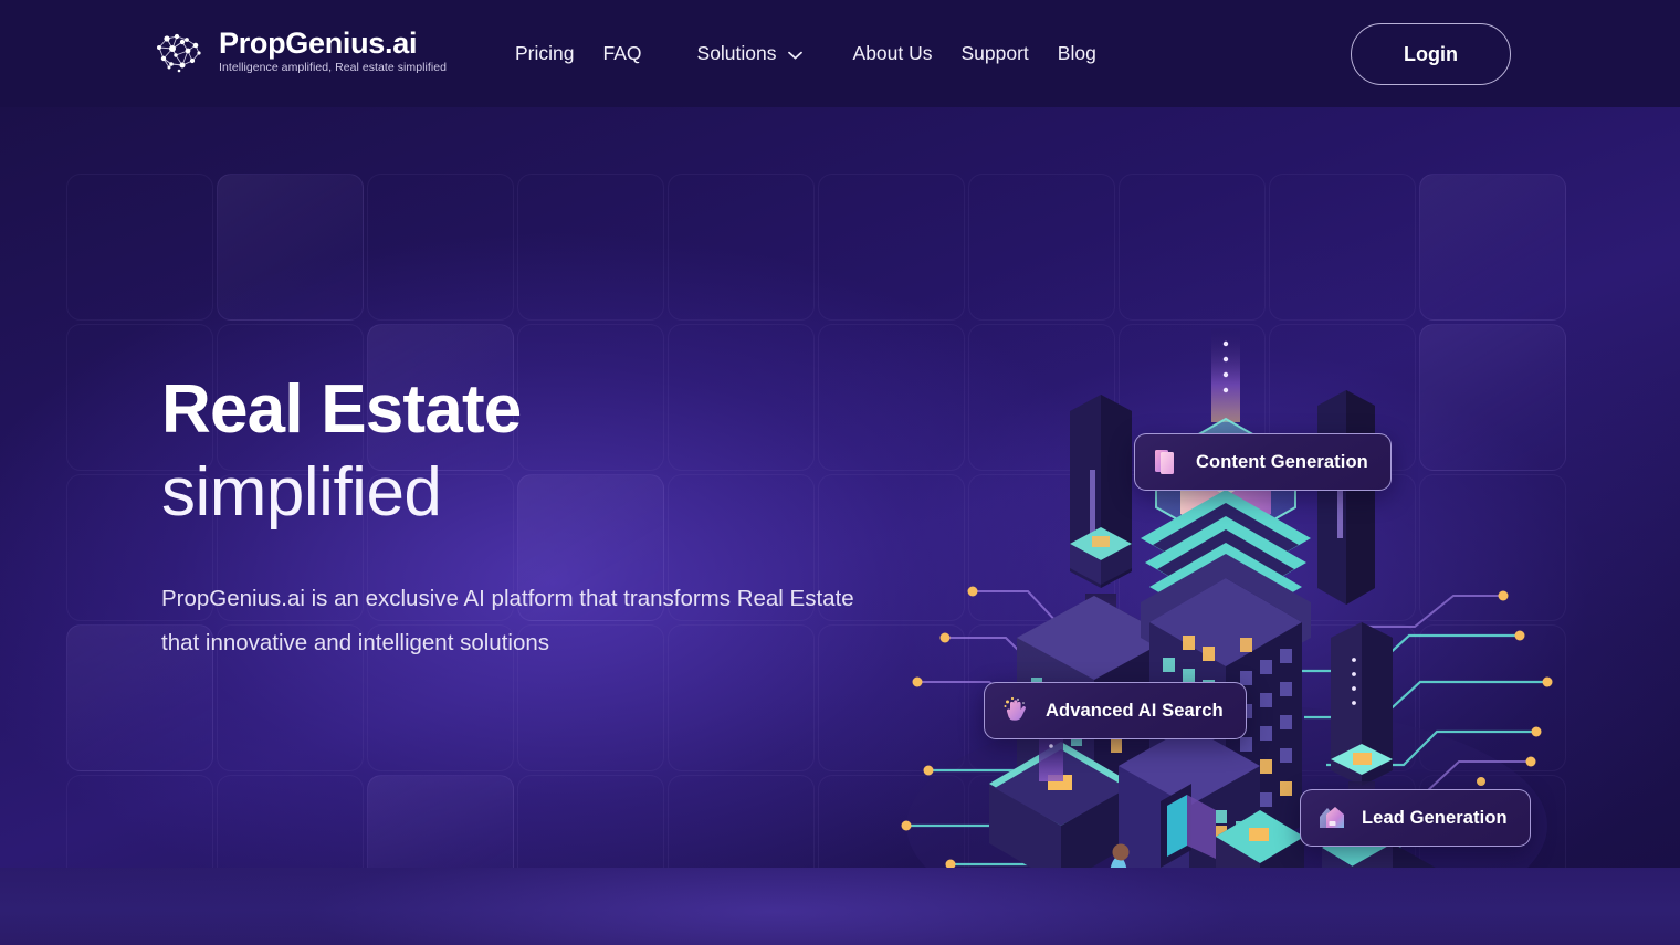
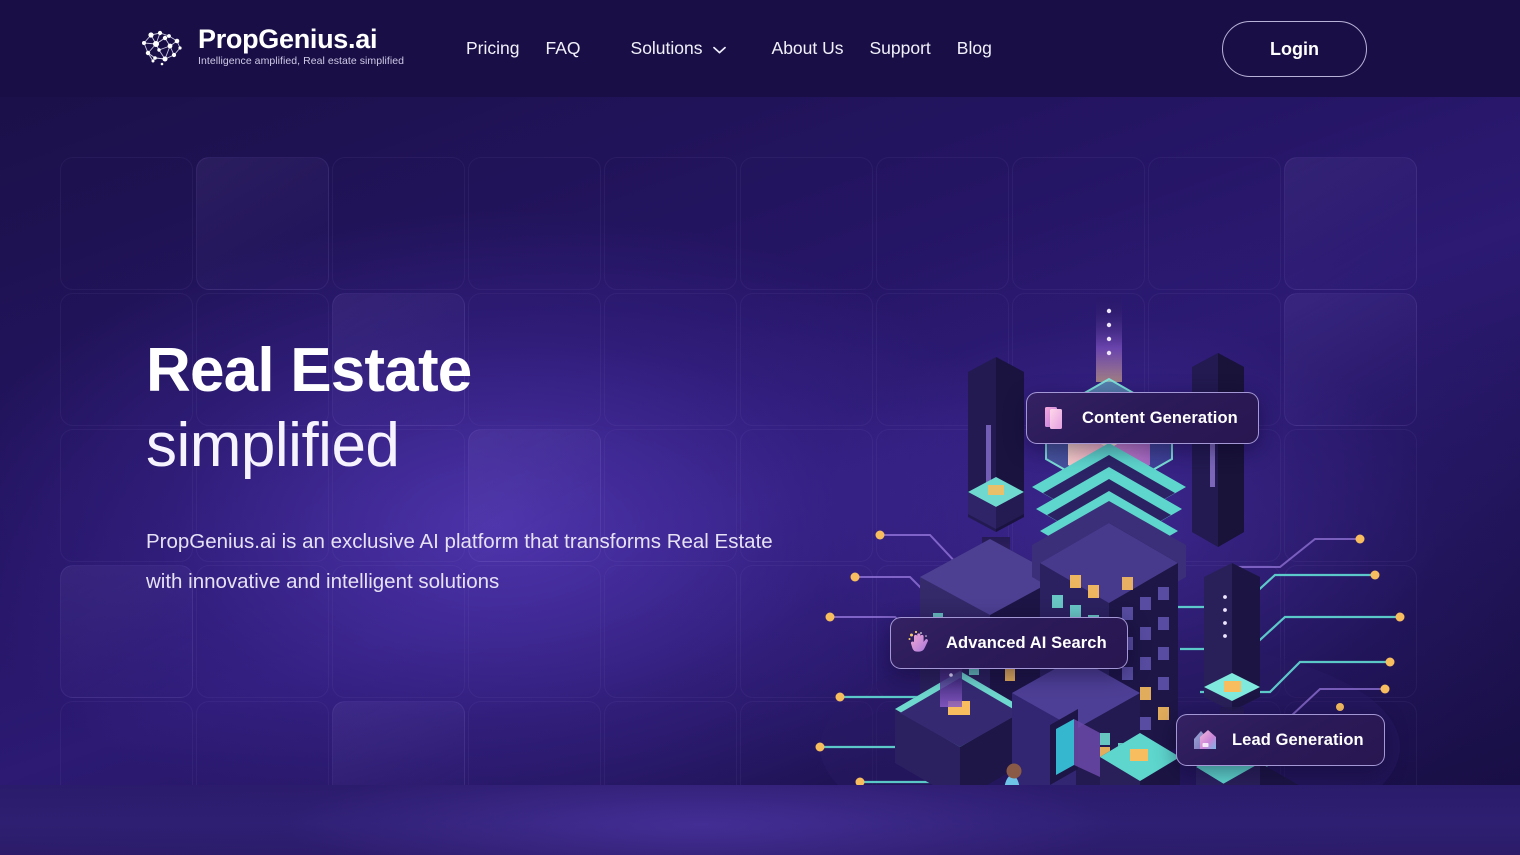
  PropGenius.ai
  Intelligence amplified, Real estate simplified
  Pricing
  FAQ
  Solutions
  About Us
  Support
  Blog
  Login
  Real Estate
  simplified
- PropGenius.ai is an exclusive AI platform that transforms Real Estate that innovative and intelligent solutions
+ PropGenius.ai is an exclusive AI platform that transforms Real Estate with innovative and intelligent solutions
  Content Generation
  Advanced AI Search
  Lead Generation
